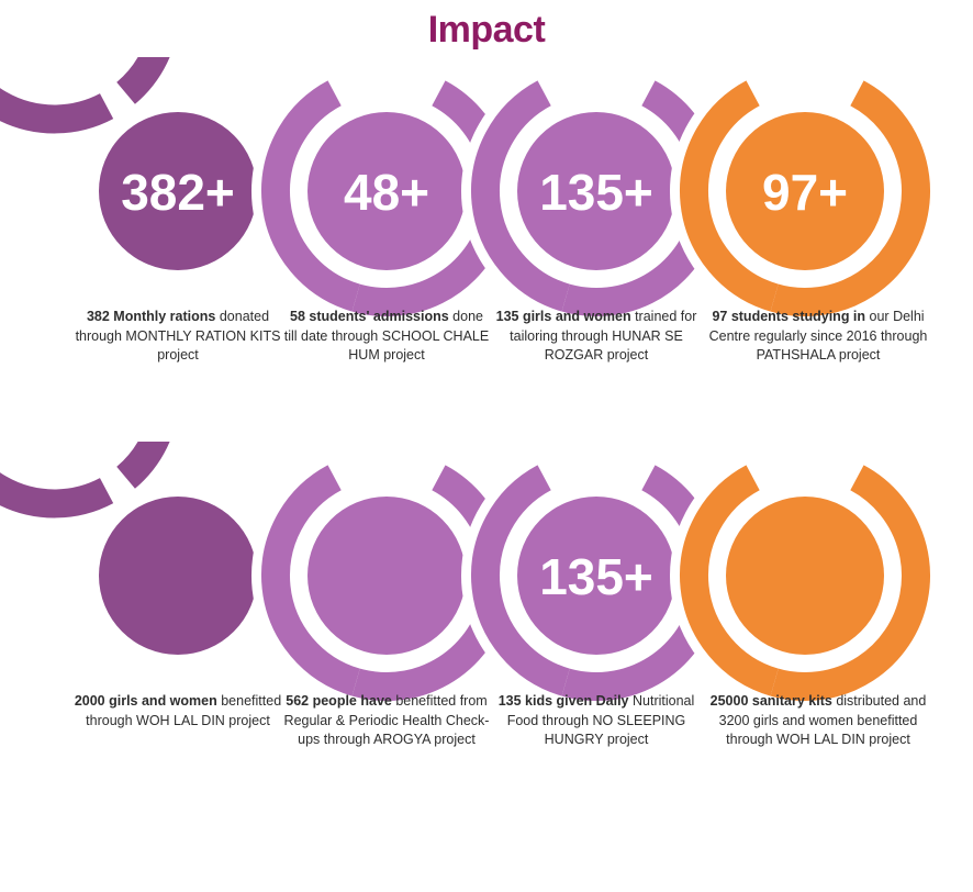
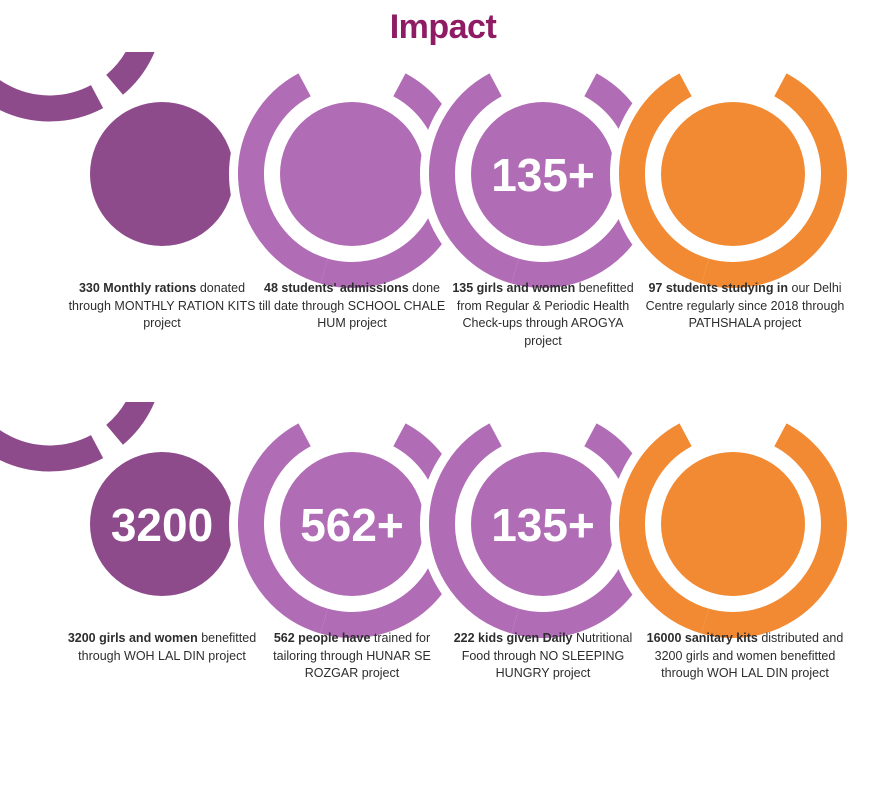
  Impact
- 382+
- 48+
  135+
- 97+
- 382 Monthly rations donated through MONTHLY RATION KITS project
+ 330 Monthly rations donated through MONTHLY RATION KITS project
- 58 students' admissions done till date through SCHOOL CHALE HUM project
+ 48 students' admissions done till date through SCHOOL CHALE HUM project
- 135 girls and women trained for tailoring through HUNAR SE ROZGAR project
+ 135 girls and women benefitted from Regular & Periodic Health Check-ups through AROGYA project
- 97 students studying in our Delhi Centre regularly since 2016 through PATHSHALA project
+ 97 students studying in our Delhi Centre regularly since 2018 through PATHSHALA project
+ 3200
+ 562+
  135+
- 2000 girls and women benefitted through WOH LAL DIN project
+ 3200 girls and women benefitted through WOH LAL DIN project
- 562 people have benefitted from Regular & Periodic Health Check-ups through AROGYA project
+ 562 people have trained for tailoring through HUNAR SE ROZGAR project
- 135 kids given Daily Nutritional Food through NO SLEEPING HUNGRY project
+ 222 kids given Daily Nutritional Food through NO SLEEPING HUNGRY project
- 25000 sanitary kits distributed and 3200 girls and women benefitted through WOH LAL DIN project
+ 16000 sanitary kits distributed and 3200 girls and women benefitted through WOH LAL DIN project
